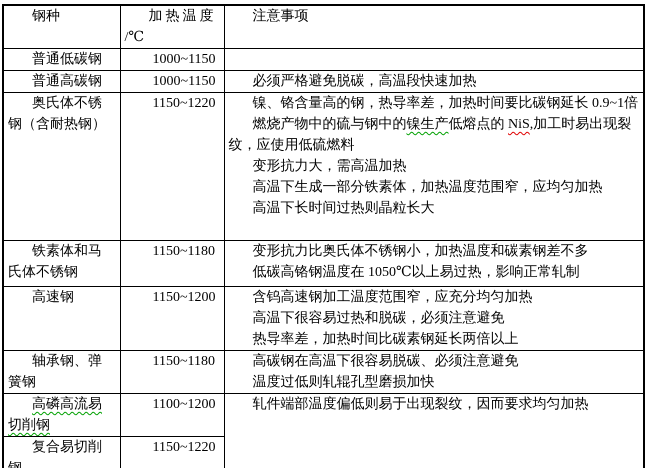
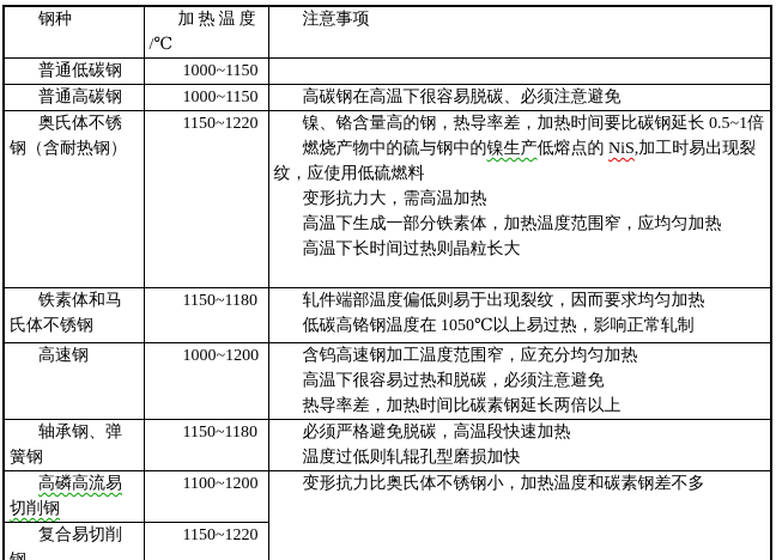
  钢种	加热温度 /℃	注意事项
  普通低碳钢	1000~1150
- 普通高碳钢	1000~1150	必须严格避免脱碳，高温段快速加热
+ 普通高碳钢	1000~1150	高碳钢在高温下很容易脱碳、必须注意避免
- 奥氏体不锈钢（含耐热钢）	1150~1220	镍、铬含量高的钢，热导率差，加热时间要比碳钢延长 0.9~1倍 燃烧产物中的硫与钢中的镍生产低熔点的 NiS,加工时易出现裂纹，应使用低硫燃料 变形抗力大，需高温加热 高温下生成一部分铁素体，加热温度范围窄，应均匀加热 高温下长时间过热则晶粒长大
+ 奥氏体不锈钢（含耐热钢）	1150~1220	镍、铬含量高的钢，热导率差，加热时间要比碳钢延长 0.5~1倍 燃烧产物中的硫与钢中的镍生产低熔点的 NiS,加工时易出现裂纹，应使用低硫燃料 变形抗力大，需高温加热 高温下生成一部分铁素体，加热温度范围窄，应均匀加热 高温下长时间过热则晶粒长大
- 铁素体和马氏体不锈钢	1150~1180	变形抗力比奥氏体不锈钢小，加热温度和碳素钢差不多 低碳高铬钢温度在 1050℃以上易过热，影响正常轧制
+ 铁素体和马氏体不锈钢	1150~1180	轧件端部温度偏低则易于出现裂纹，因而要求均匀加热 低碳高铬钢温度在 1050℃以上易过热，影响正常轧制
- 高速钢	1150~1200	含钨高速钢加工温度范围窄，应充分均匀加热 高温下很容易过热和脱碳，必须注意避免 热导率差，加热时间比碳素钢延长两倍以上
+ 高速钢	1000~1200	含钨高速钢加工温度范围窄，应充分均匀加热 高温下很容易过热和脱碳，必须注意避免 热导率差，加热时间比碳素钢延长两倍以上
- 轴承钢、弹簧钢	1150~1180	高碳钢在高温下很容易脱碳、必须注意避免 温度过低则轧辊孔型磨损加快
+ 轴承钢、弹簧钢	1150~1180	必须严格避免脱碳，高温段快速加热 温度过低则轧辊孔型磨损加快
- 高磷高流易切削钢	1100~1200	轧件端部温度偏低则易于出现裂纹，因而要求均匀加热
+ 高磷高流易切削钢	1100~1200	变形抗力比奥氏体不锈钢小，加热温度和碳素钢差不多
  复合易切削	1150~1220
